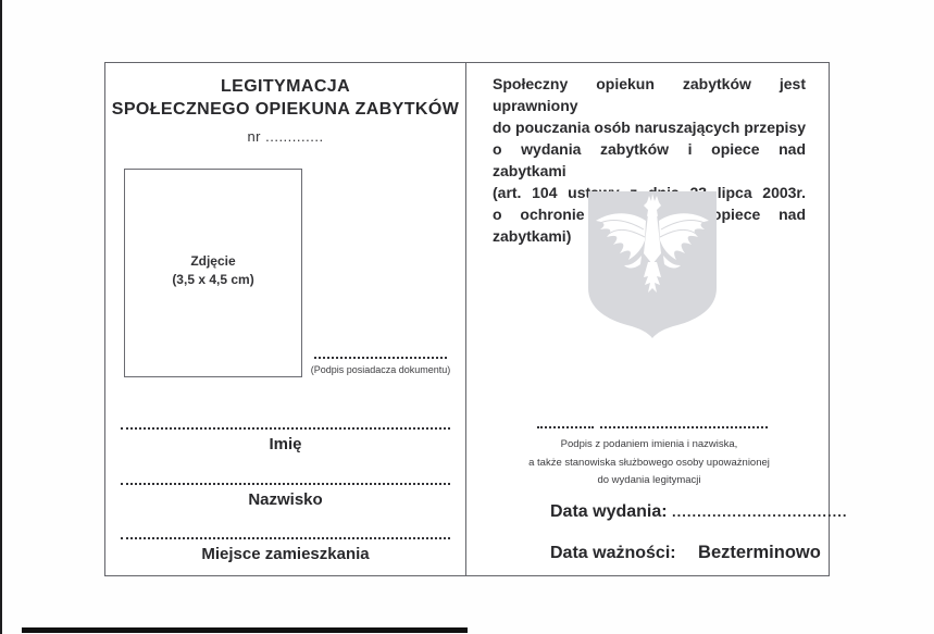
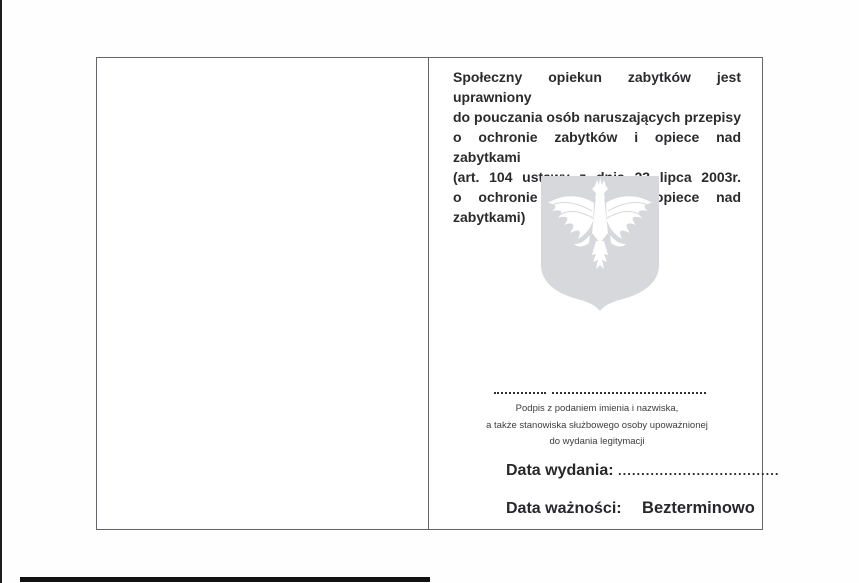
- LEGITYMACJA
- SPOŁECZNEGO OPIEKUNA ZABYTKÓW
- nr .............
- Zdjęcie
- (3,5 x 4,5 cm)
- (Podpis posiadacza dokumentu)
- Imię
- Nazwisko
- Miejsce zamieszkania
  Społeczny opiekun zabytków jest uprawniony
  do pouczania osób naruszających przepisy
- o wydania zabytków i opiece nad zabytkami
+ o ochronie zabytków i opiece nad zabytkami
  o ochronie opiece nad zabytkami)
  Podpis z podaniem imienia i nazwiska,
  a także stanowiska służbowego osoby upoważnionej
  do wydania legitymacji
  Data wydania: ...................................
  Data ważności: Bezterminowo
